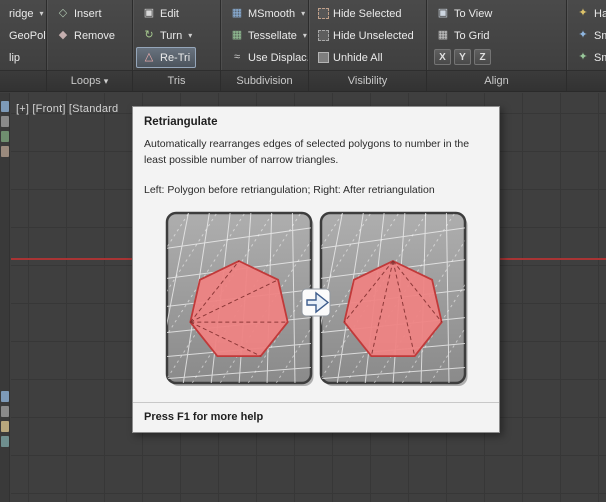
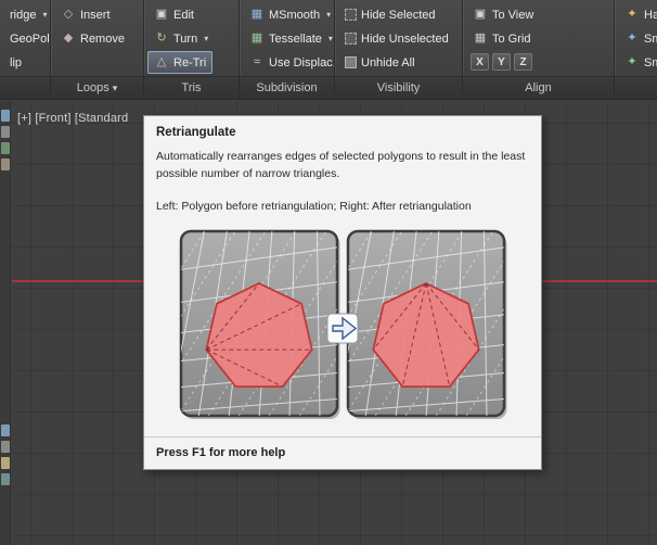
  ridge
  GeoPol
  lip
  ◇
  Insert
  ◆
  Remove
  Loops
  ▣
  Edit
  ↻
  Turn
  △
  Re-Tri
  Tris
  ▦
  MSmooth
  ▦
  Tessellate
  ≈
  Use Displac
  Subdivision
  Hide Selected
  Hide Unselected
  Unhide All
  Visibility
  ▣
  To View
  ▦
  To Grid
  X
  Y
  Z
  Align
  ✦
  ✦
  ✦
  [+] [Front] [Standard
  Retriangulate
- Automatically rearranges edges of selected polygons to number in the least possible number of narrow triangles.
+ Automatically rearranges edges of selected polygons to result in the least possible number of narrow triangles.
  Left: Polygon before retriangulation; Right: After retriangulation
  Press F1 for more help
